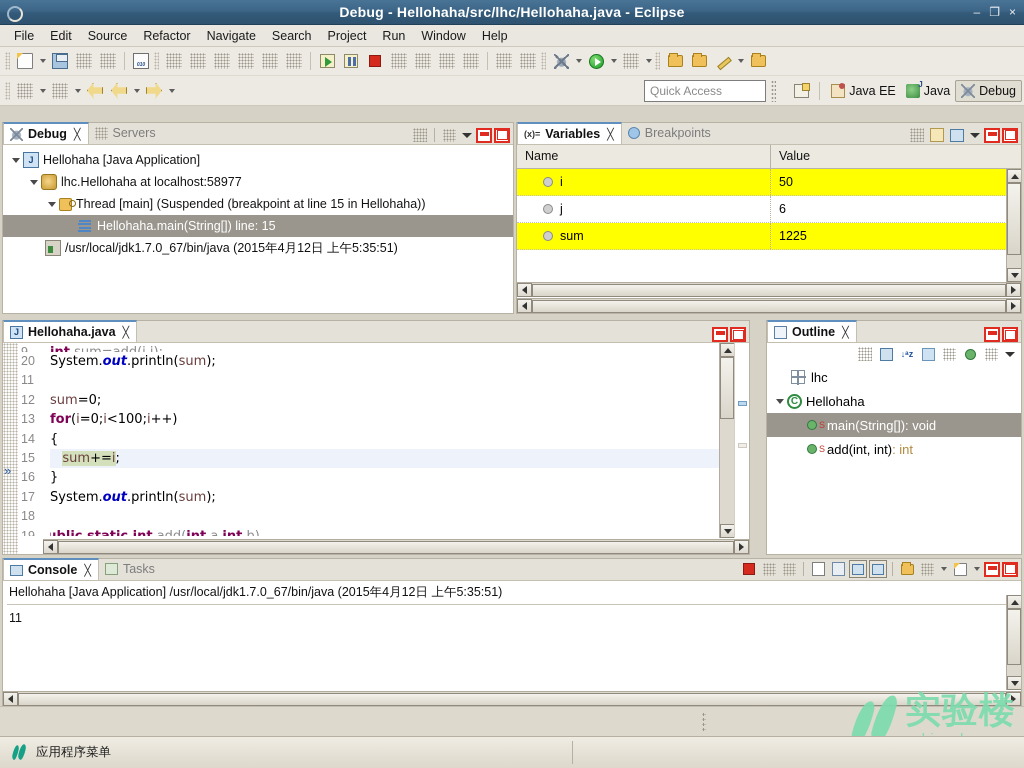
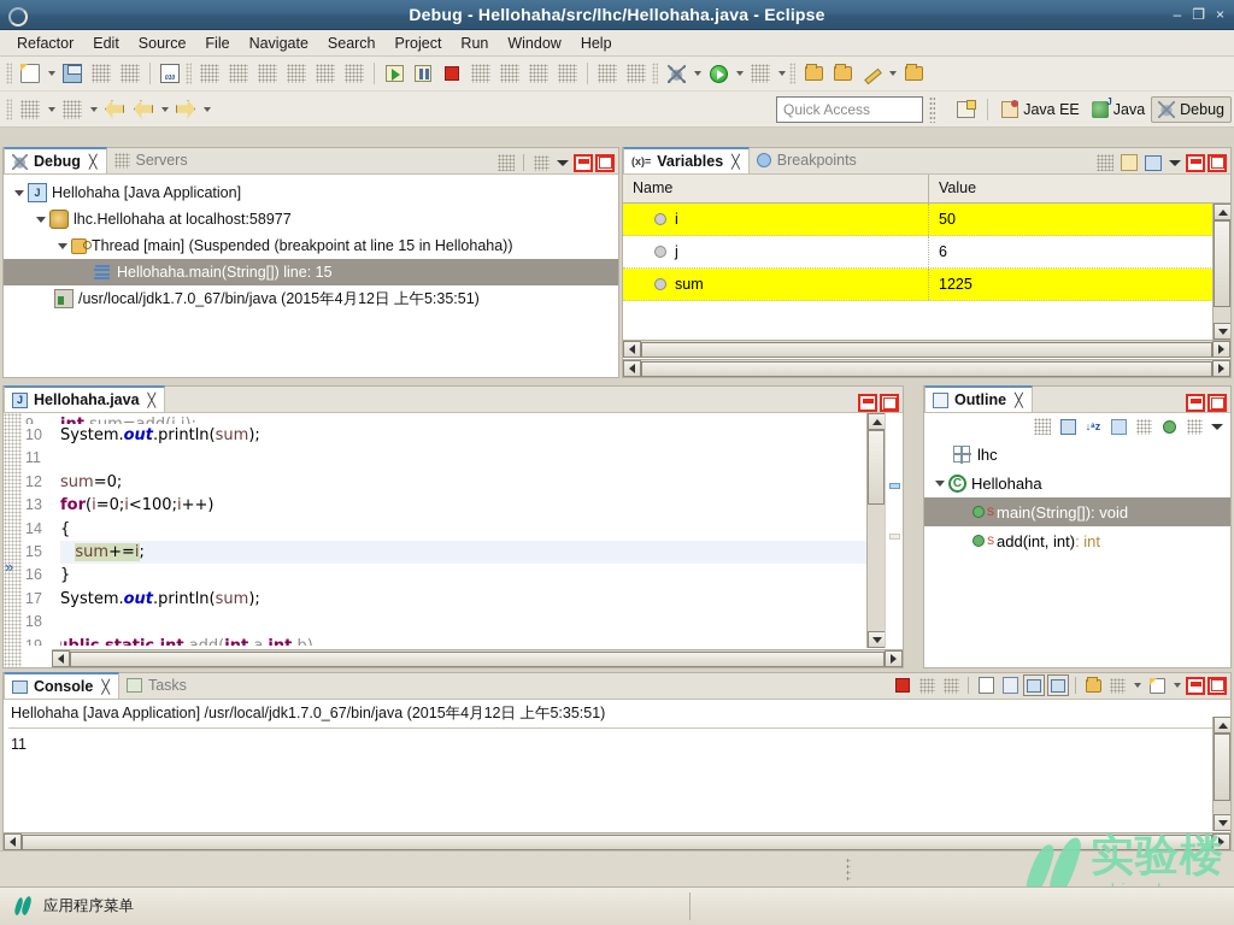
  Debug - Hellohaha/src/lhc/Hellohaha.java - Eclipse
  –
  ❐
  ×
- File
+ Refactor
  Edit
  Source
- Refactor
+ File
  Navigate
  Search
  Project
  Run
  Window
  Help
  Quick Access
  Java EE
  Java
  Debug
  Debug
  ╳
  Servers
  Hellohaha [Java Application]
  lhc.Hellohaha at localhost:58977
  Thread [main] (Suspended (breakpoint at line 15 in Hellohaha))
  Hellohaha.main(String[]) line: 15
  /usr/local/jdk1.7.0_67/bin/java (2015年4月12日 上午5:35:51)
  (x)=
  Variables
  ╳
  Breakpoints
  Name
  Value
  i
  50
  j
  6
  sum
  1225
  Hellohaha.java
  ╳
- 20
+ 10
  11
  12
  13
  14
  15
  16
  17
  18
  System.out.println(sum);
  sum=0;
  for(i=0;i<100;i++)
  {
  sum+=i;
  }
  System.out.println(sum);
  Outline
  ╳
  ↓ᵃz
  lhc
  C
  Hellohaha
  S
  main(String[])
  : void
  S
  add(int, int)
  : int
  Console
  ╳
  Tasks
  Hellohaha [Java Application] /usr/local/jdk1.7.0_67/bin/java (2015年4月12日 上午5:35:51)
  11
  实验楼
  应用程序菜单
